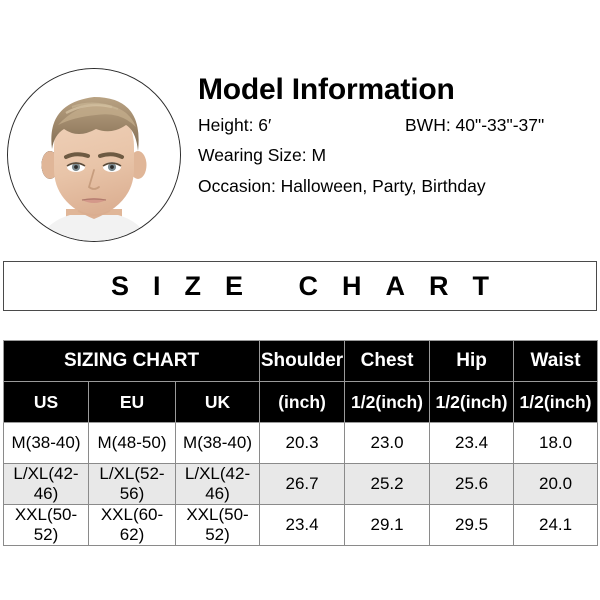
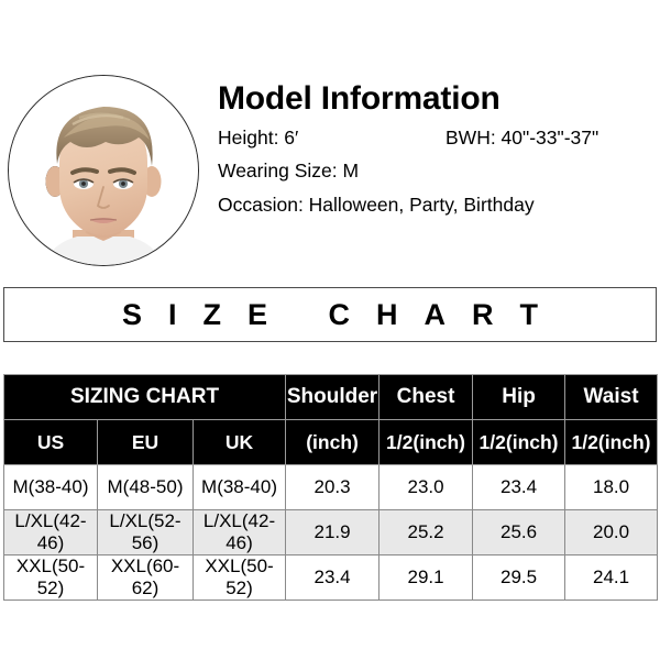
  Model Information
  Height: 6′
  BWH: 40"-33"-37"
  Wearing Size: M
  Occasion: Halloween, Party, Birthday
  SIZE CHART
  SIZING CHART	Shoulder	Chest	Hip	Waist
  US	EU	UK	(inch)	1/2(inch)	1/2(inch)	1/2(inch)
  M(38-40)	M(48-50)	M(38-40)	20.3	23.0	23.4	18.0
- L/XL(42-46)	L/XL(52-56)	L/XL(42-46)	26.7	25.2	25.6	20.0
+ L/XL(42-46)	L/XL(52-56)	L/XL(42-46)	21.9	25.2	25.6	20.0
  XXL(50-52)	XXL(60-62)	XXL(50-52)	23.4	29.1	29.5	24.1
